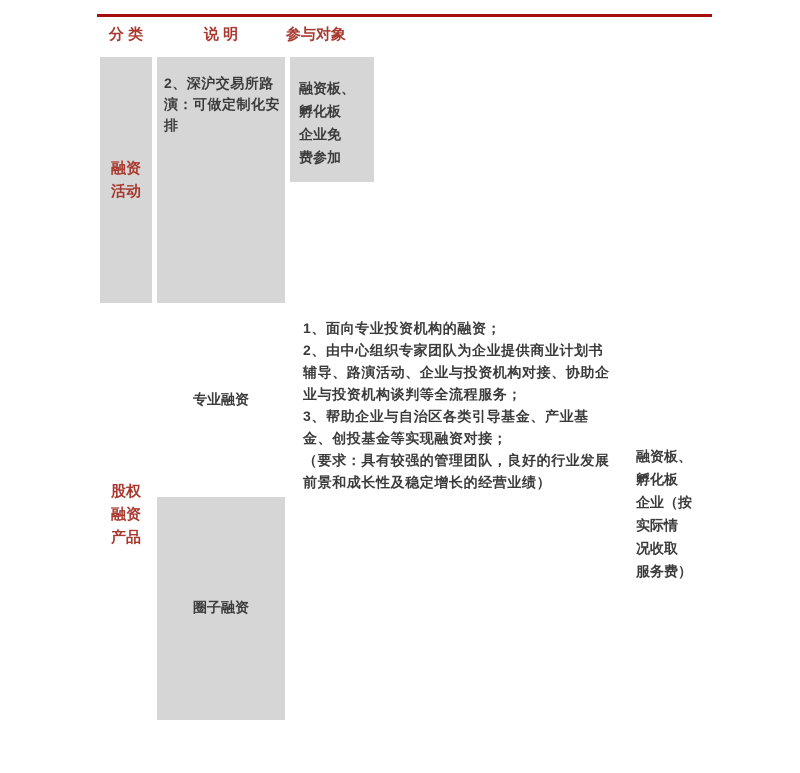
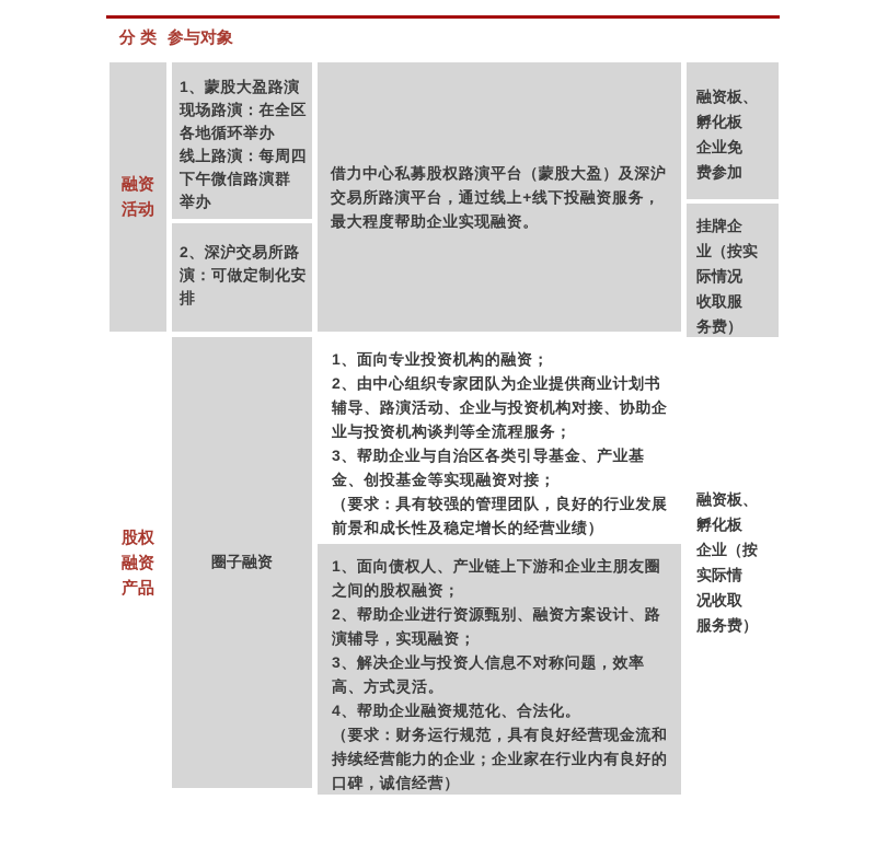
  分 类
- 说 明
  参与对象
  融资
  活动
+ 1、蒙股大盈路演
+ 现场路演：在全区
+ 各地循环举办
+ 线上路演：每周四
+ 下午微信路演群
+ 举办
  2、深沪交易所路
  演：可做定制化安
  排
+ 借力中心私募股权路演平台（蒙股大盈）及深沪交易所路演平台，通过线上+线下投融资服务，最大程度帮助企业实现融资。
  融资板、
  孵化板
  企业免
  费参加
+ 挂牌企
+ 业（按实
+ 际情况
+ 收取服
+ 务费）
  股权
  融资
  产品
- 专业融资
  圈子融资
  1、面向专业投资机构的融资；
  2、由中心组织专家团队为企业提供商业计划书辅导、路演活动、企业与投资机构对接、协助企业与投资机构谈判等全流程服务；
  3、帮助企业与自治区各类引导基金、产业基金、创投基金等实现融资对接；
  （要求：具有较强的管理团队，良好的行业发展前景和成长性及稳定增长的经营业绩）
+ 1、面向债权人、产业链上下游和企业主朋友圈之间的股权融资；
+ 2、帮助企业进行资源甄别、融资方案设计、路演辅导，实现融资；
+ 3、解决企业与投资人信息不对称问题，效率高、方式灵活。
+ 4、帮助企业融资规范化、合法化。
+ （要求：财务运行规范，具有良好经营现金流和持续经营能力的企业；企业家在行业内有良好的口碑，诚信经营）
  融资板、
  孵化板
  企业（按
  实际情
  况收取
  服务费）
